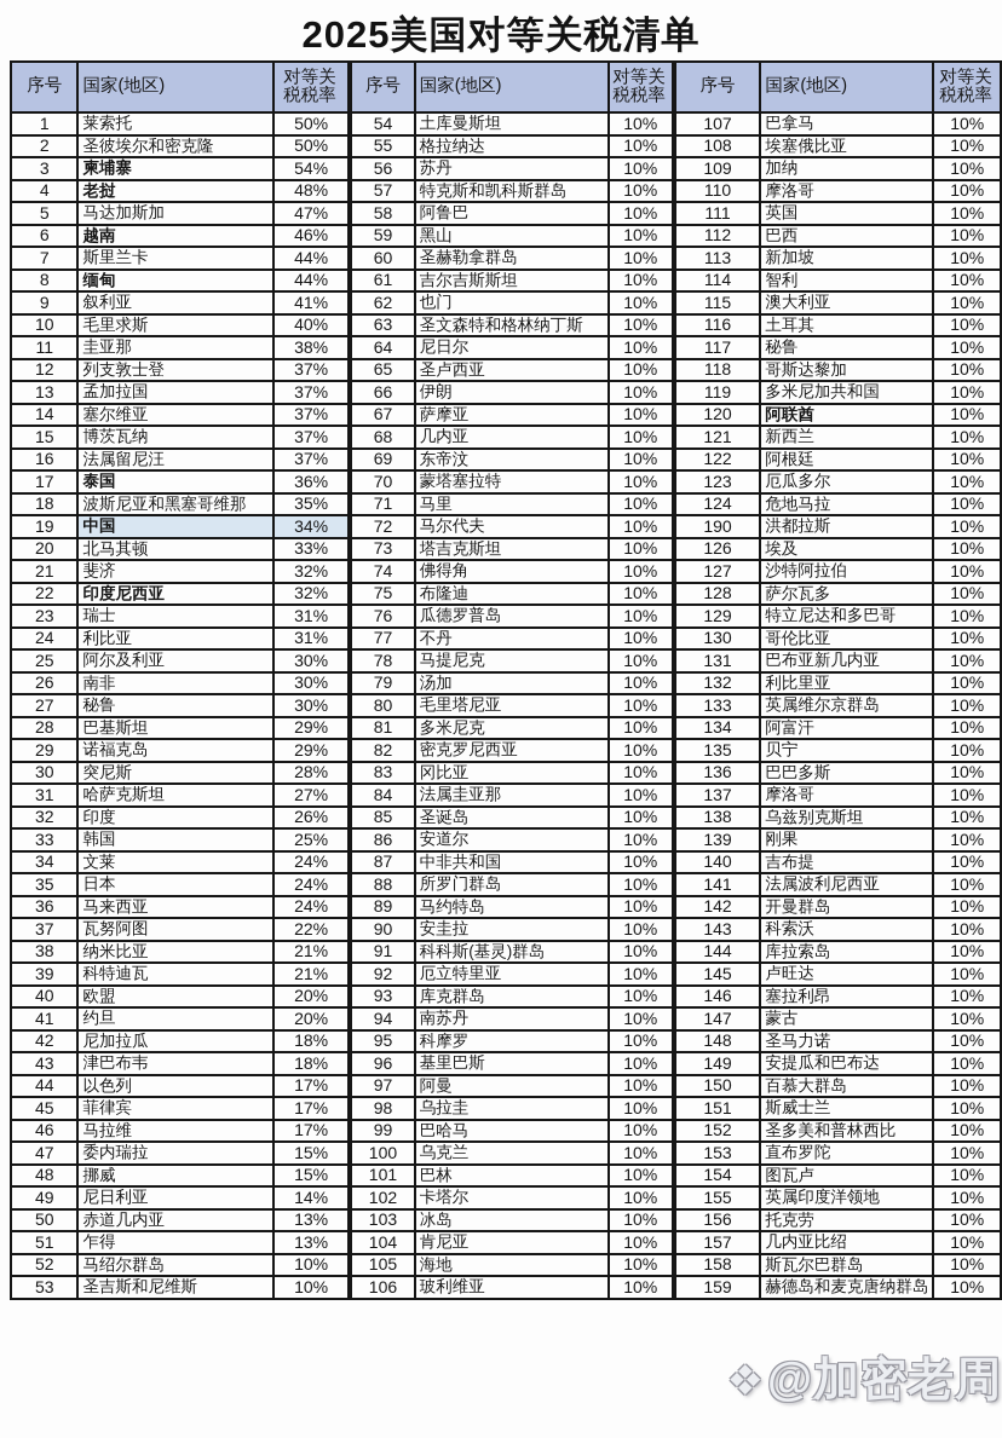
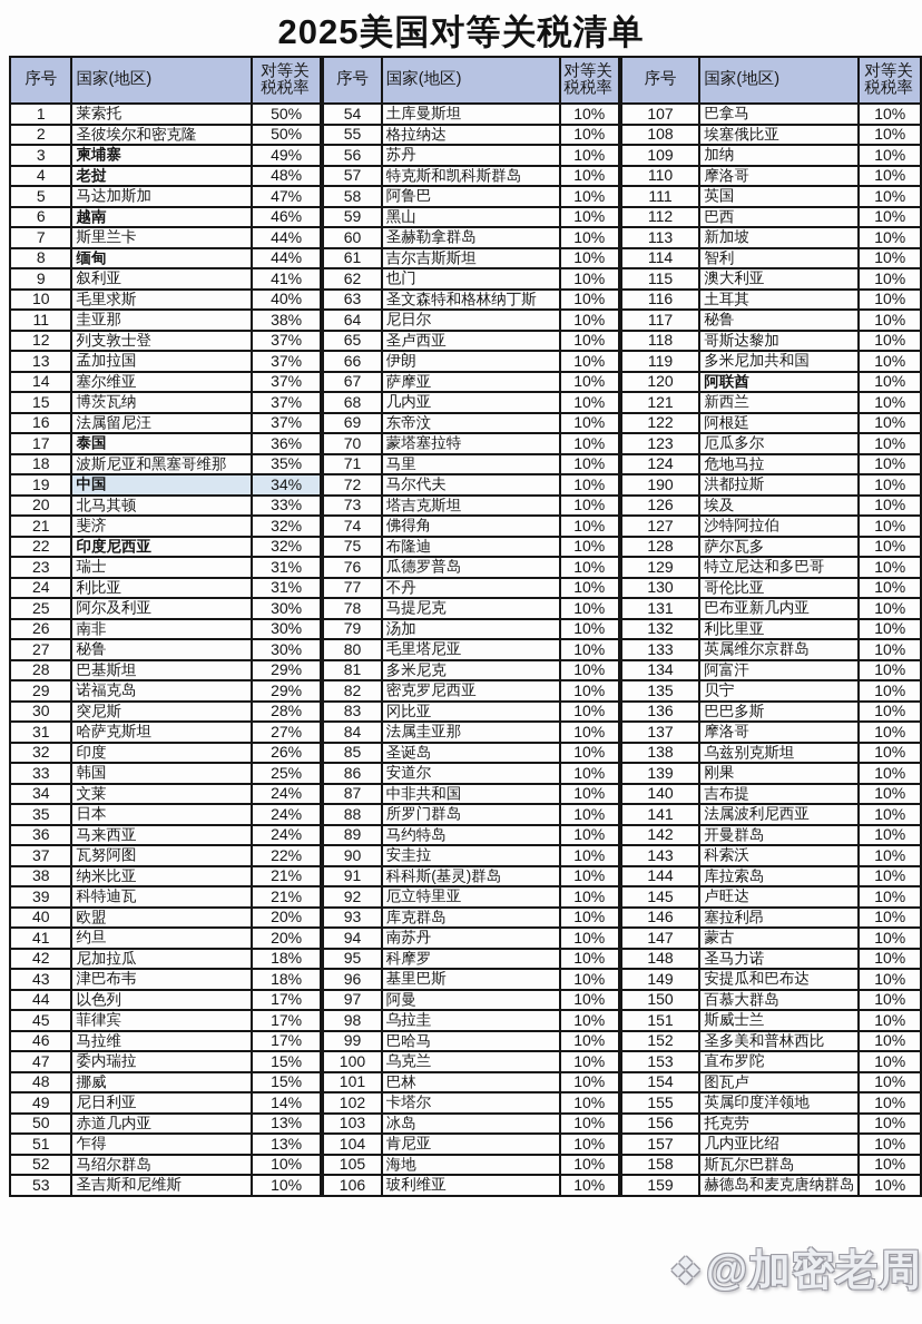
  2025美国对等关税清单
  序号	国家(地区)	对等关税税率
  1	莱索托	50%
  2	圣彼埃尔和密克隆	50%
- 3	柬埔寨	54%
+ 3	柬埔寨	49%
  4	老挝	48%
  5	马达加斯加	47%
  6	越南	46%
  7	斯里兰卡	44%
  8	缅甸	44%
  9	叙利亚	41%
  10	毛里求斯	40%
  11	圭亚那	38%
  12	列支敦士登	37%
  13	孟加拉国	37%
  14	塞尔维亚	37%
  15	博茨瓦纳	37%
  16	法属留尼汪	37%
  17	泰国	36%
  18	波斯尼亚和黑塞哥维那	35%
  19	中国	34%
  20	北马其顿	33%
  21	斐济	32%
  22	印度尼西亚	32%
  23	瑞士	31%
  24	利比亚	31%
  25	阿尔及利亚	30%
  26	南非	30%
  27	秘鲁	30%
  28	巴基斯坦	29%
  29	诺福克岛	29%
  30	突尼斯	28%
  31	哈萨克斯坦	27%
  32	印度	26%
  33	韩国	25%
  34	文莱	24%
  35	日本	24%
  36	马来西亚	24%
  37	瓦努阿图	22%
  38	纳米比亚	21%
  39	科特迪瓦	21%
  40	欧盟	20%
  41	约旦	20%
  42	尼加拉瓜	18%
  43	津巴布韦	18%
  44	以色列	17%
  45	菲律宾	17%
  46	马拉维	17%
  47	委内瑞拉	15%
  48	挪威	15%
  49	尼日利亚	14%
  50	赤道几内亚	13%
  51	乍得	13%
  52	马绍尔群岛	10%
  53	圣吉斯和尼维斯	10%
  序号	国家(地区)	对等关税税率
  54	土库曼斯坦	10%
  55	格拉纳达	10%
  56	苏丹	10%
  57	特克斯和凯科斯群岛	10%
  58	阿鲁巴	10%
  59	黑山	10%
  60	圣赫勒拿群岛	10%
  61	吉尔吉斯斯坦	10%
  62	也门	10%
  63	圣文森特和格林纳丁斯	10%
  64	尼日尔	10%
  65	圣卢西亚	10%
  66	伊朗	10%
  67	萨摩亚	10%
  68	几内亚	10%
  69	东帝汶	10%
  70	蒙塔塞拉特	10%
  71	马里	10%
  72	马尔代夫	10%
  73	塔吉克斯坦	10%
  74	佛得角	10%
  75	布隆迪	10%
  76	瓜德罗普岛	10%
  77	不丹	10%
  78	马提尼克	10%
  79	汤加	10%
  80	毛里塔尼亚	10%
  81	多米尼克	10%
  82	密克罗尼西亚	10%
  83	冈比亚	10%
  84	法属圭亚那	10%
  85	圣诞岛	10%
  86	安道尔	10%
  87	中非共和国	10%
  88	所罗门群岛	10%
  89	马约特岛	10%
  90	安圭拉	10%
  91	科科斯(基灵)群岛	10%
  92	厄立特里亚	10%
  93	库克群岛	10%
  94	南苏丹	10%
  95	科摩罗	10%
  96	基里巴斯	10%
  97	阿曼	10%
  98	乌拉圭	10%
  99	巴哈马	10%
  100	乌克兰	10%
  101	巴林	10%
  102	卡塔尔	10%
  103	冰岛	10%
  104	肯尼亚	10%
  105	海地	10%
  106	玻利维亚	10%
  序号	国家(地区)	对等关税税率
  107	巴拿马	10%
  108	埃塞俄比亚	10%
  109	加纳	10%
  110	摩洛哥	10%
  111	英国	10%
  112	巴西	10%
  113	新加坡	10%
  114	智利	10%
  115	澳大利亚	10%
  116	土耳其	10%
  117	秘鲁	10%
  118	哥斯达黎加	10%
  119	多米尼加共和国	10%
  120	阿联酋	10%
  121	新西兰	10%
  122	阿根廷	10%
  123	厄瓜多尔	10%
  124	危地马拉	10%
  190	洪都拉斯	10%
  126	埃及	10%
  127	沙特阿拉伯	10%
  128	萨尔瓦多	10%
  129	特立尼达和多巴哥	10%
  130	哥伦比亚	10%
  131	巴布亚新几内亚	10%
  132	利比里亚	10%
  133	英属维尔京群岛	10%
  134	阿富汗	10%
  135	贝宁	10%
  136	巴巴多斯	10%
  137	摩洛哥	10%
  138	乌兹别克斯坦	10%
  139	刚果	10%
  140	吉布提	10%
  141	法属波利尼西亚	10%
  142	开曼群岛	10%
  143	科索沃	10%
  144	库拉索岛	10%
  145	卢旺达	10%
  146	塞拉利昂	10%
  147	蒙古	10%
  148	圣马力诺	10%
  149	安提瓜和巴布达	10%
  150	百慕大群岛	10%
  151	斯威士兰	10%
  152	圣多美和普林西比	10%
  153	直布罗陀	10%
  154	图瓦卢	10%
  155	英属印度洋领地	10%
  156	托克劳	10%
  157	几内亚比绍	10%
  158	斯瓦尔巴群岛	10%
  159	赫德岛和麦克唐纳群岛	10%
  ❖@加密老周
